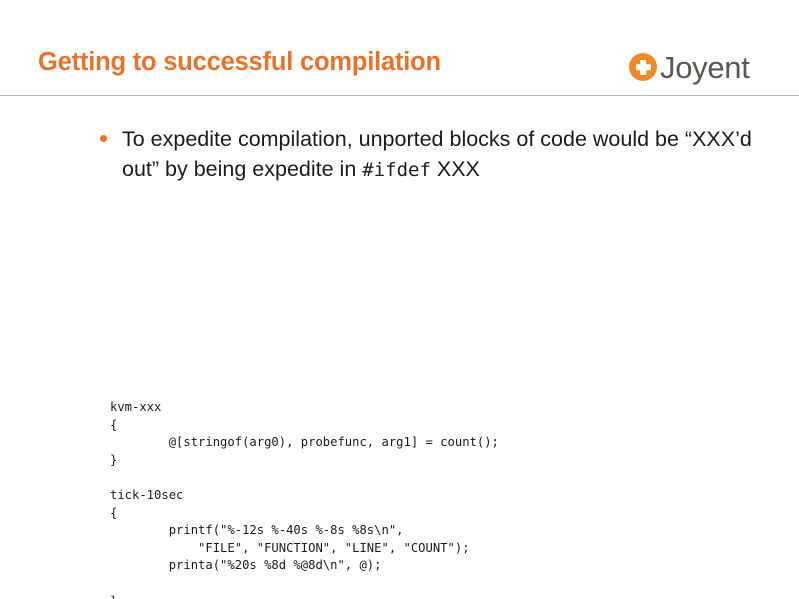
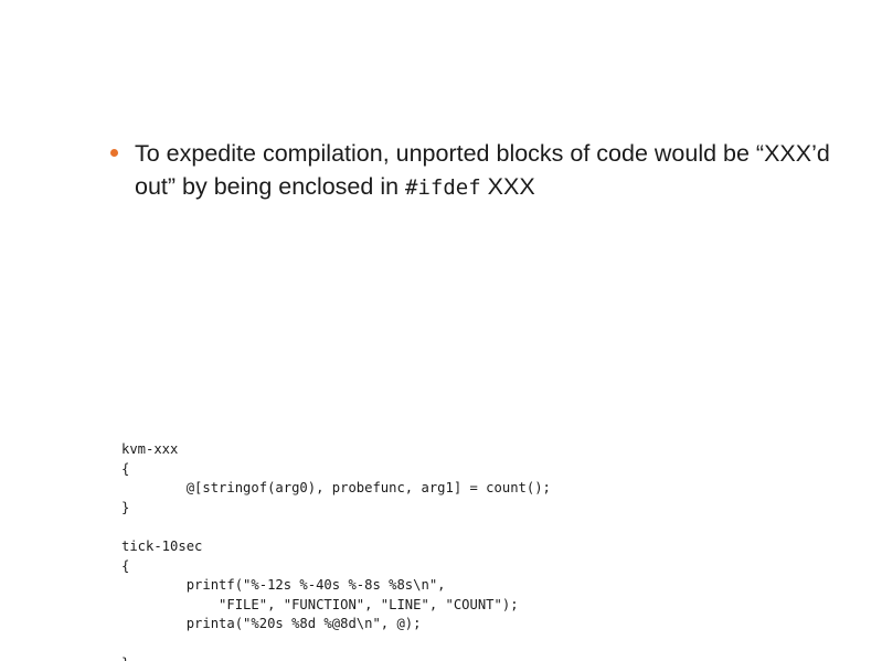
- Getting to successful compilation
- Joyent
- To expedite compilation, unported blocks of code would be “XXX’d out” by being expedite in #ifdef XXX
+ To expedite compilation, unported blocks of code would be “XXX’d out” by being enclosed in #ifdef XXX
  kvm-xxx
  {
  @[stringof(arg0), probefunc, arg1] = count();
  }
  tick-10sec
  {
  printf("%-12s %-40s %-8s %8s\n",
  "FILE", "FUNCTION", "LINE", "COUNT");
  printa("%20s %8d %@8d\n", @);
